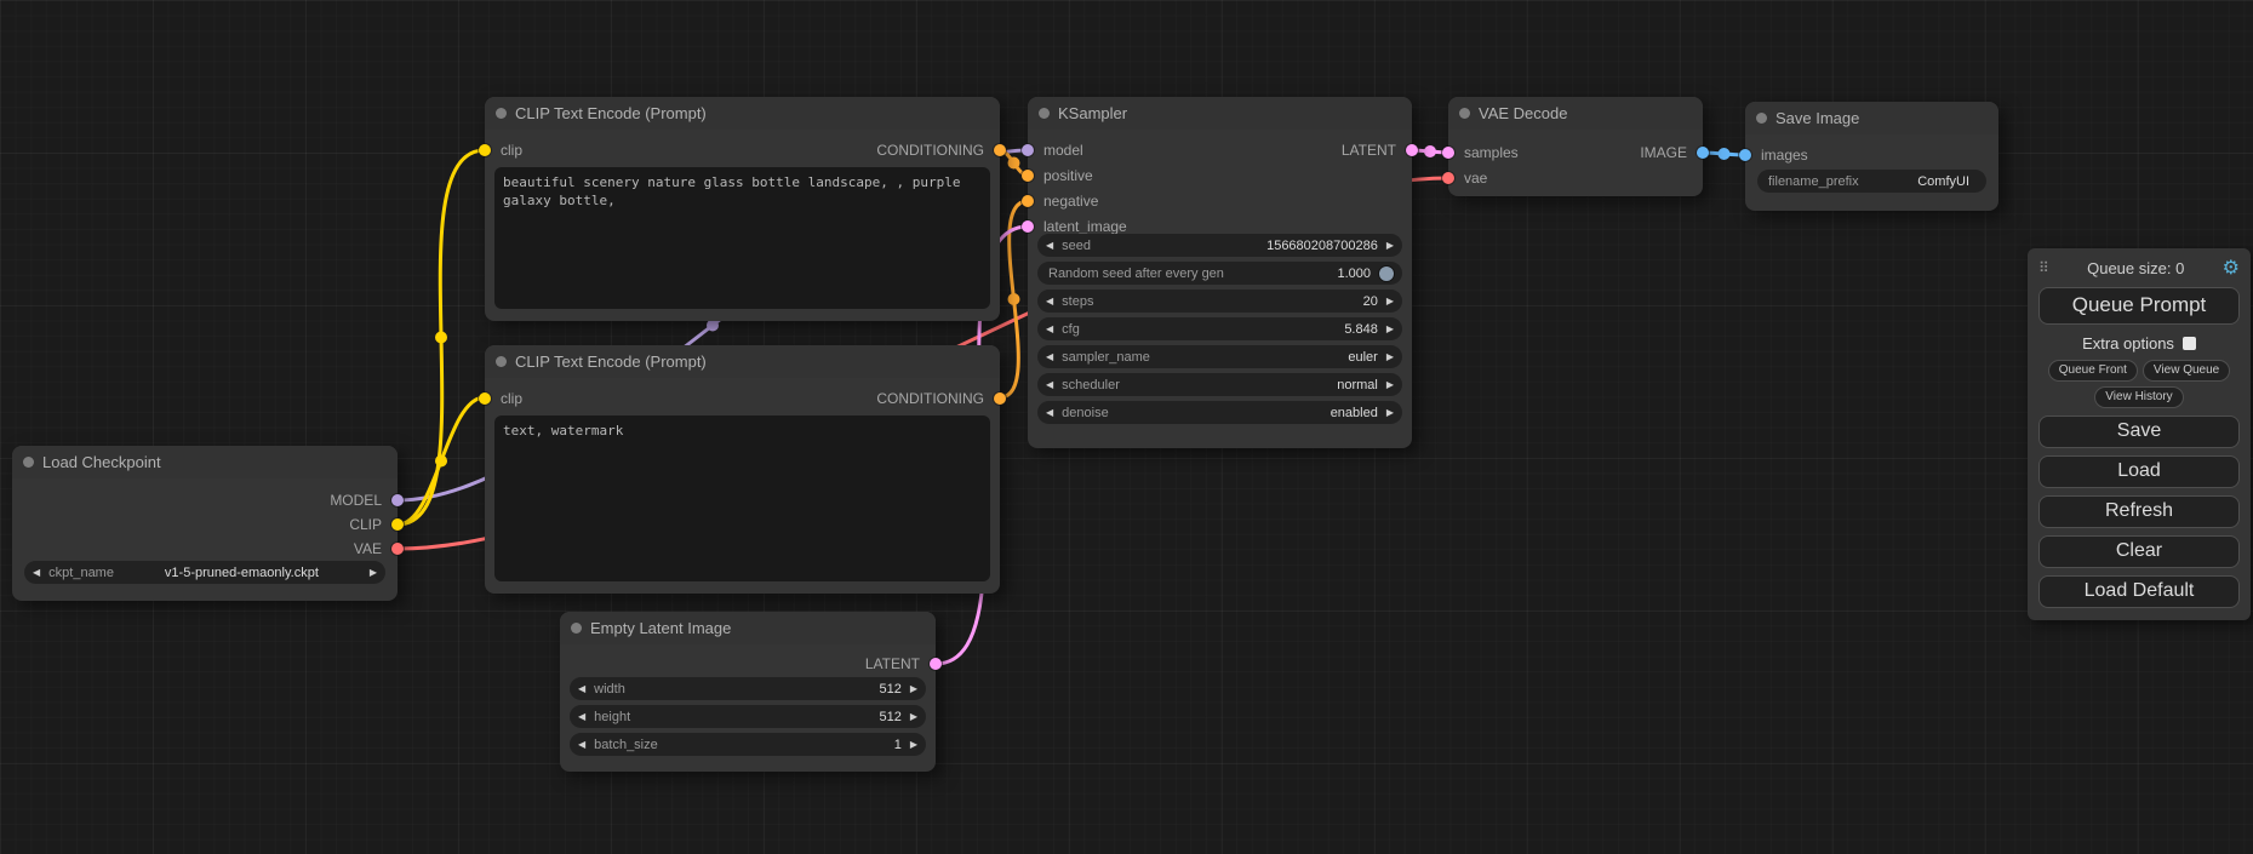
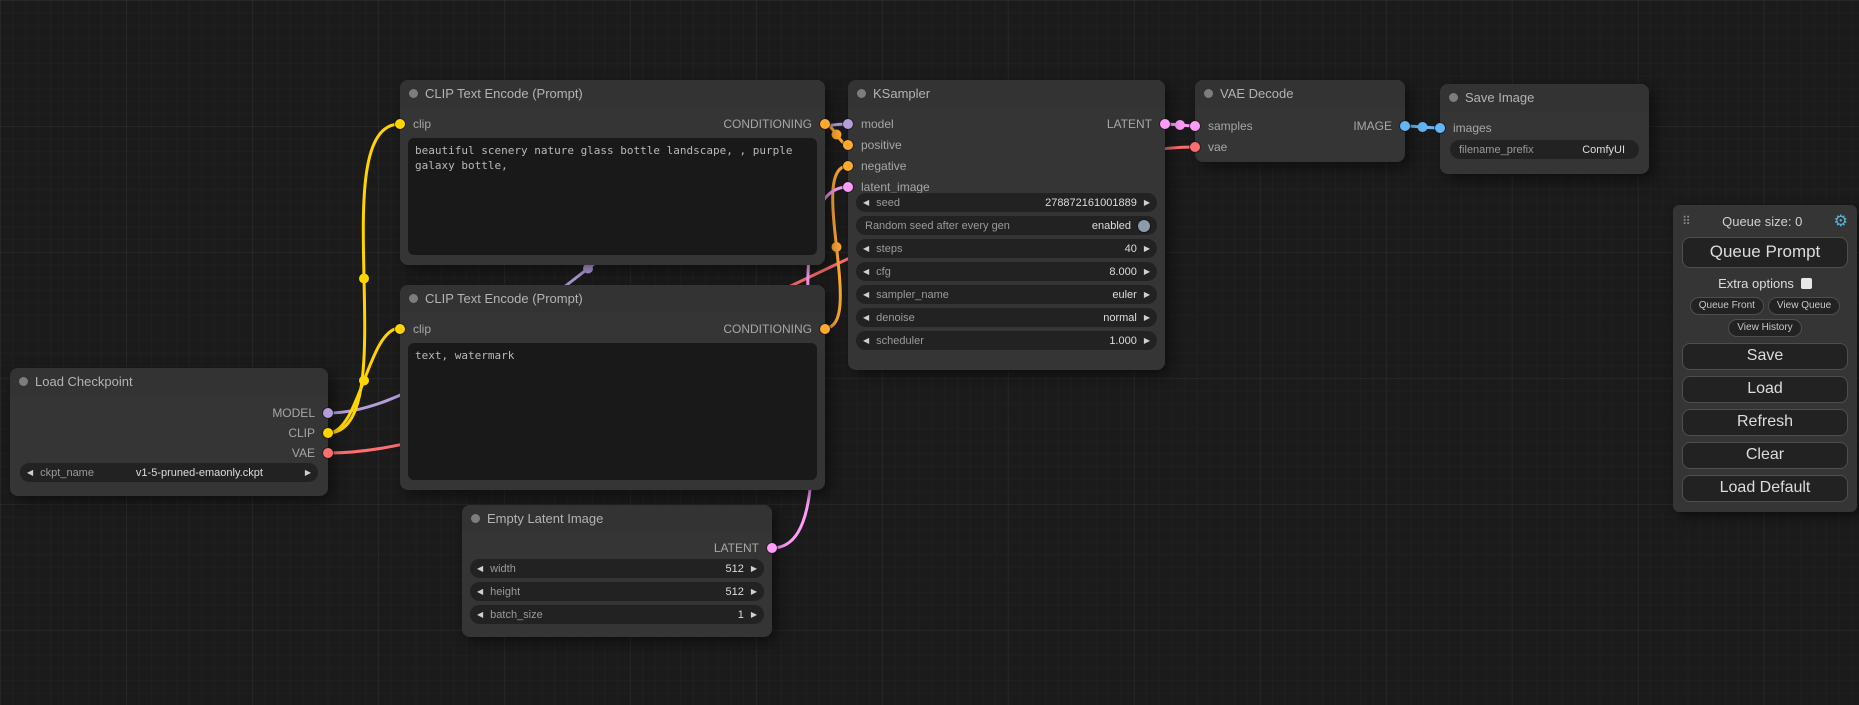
  Load Checkpoint
  MODEL
  CLIP
  VAE
  ◀
  ckpt_name
  v1-5-pruned-emaonly.ckpt
  ▶
  CLIP Text Encode (Prompt)
  clip
  CONDITIONING
  CLIP Text Encode (Prompt)
  clip
  CONDITIONING
  text, watermark
  Empty Latent Image
  LATENT
  ◀
  width
  512
  ▶
  ◀
  height
  512
  ▶
  ◀
  batch_size
  1
  ▶
  KSampler
  model
  positive
  negative
  latent_image
  LATENT
  ◀
  seed
- 156680208700286
+ 278872161001889
  ▶
  Random seed after every gen
- 1.000
+ enabled
  ◀
  steps
- 20
+ 40
  ▶
  ◀
  cfg
- 5.848
+ 8.000
  ▶
  ◀
  sampler_name
  euler
  ▶
  ◀
- scheduler
+ denoise
  normal
  ▶
  ◀
- denoise
+ scheduler
- enabled
+ 1.000
  ▶
  VAE Decode
  samples
  vae
  IMAGE
  Save Image
  images
  filename_prefix
  ComfyUI
  ⠿
  Queue size: 0
  ⚙
  Queue Prompt
  Extra options
  Queue Front
  View Queue
  View History
  Save
  Load
  Refresh
  Clear
  Load Default
